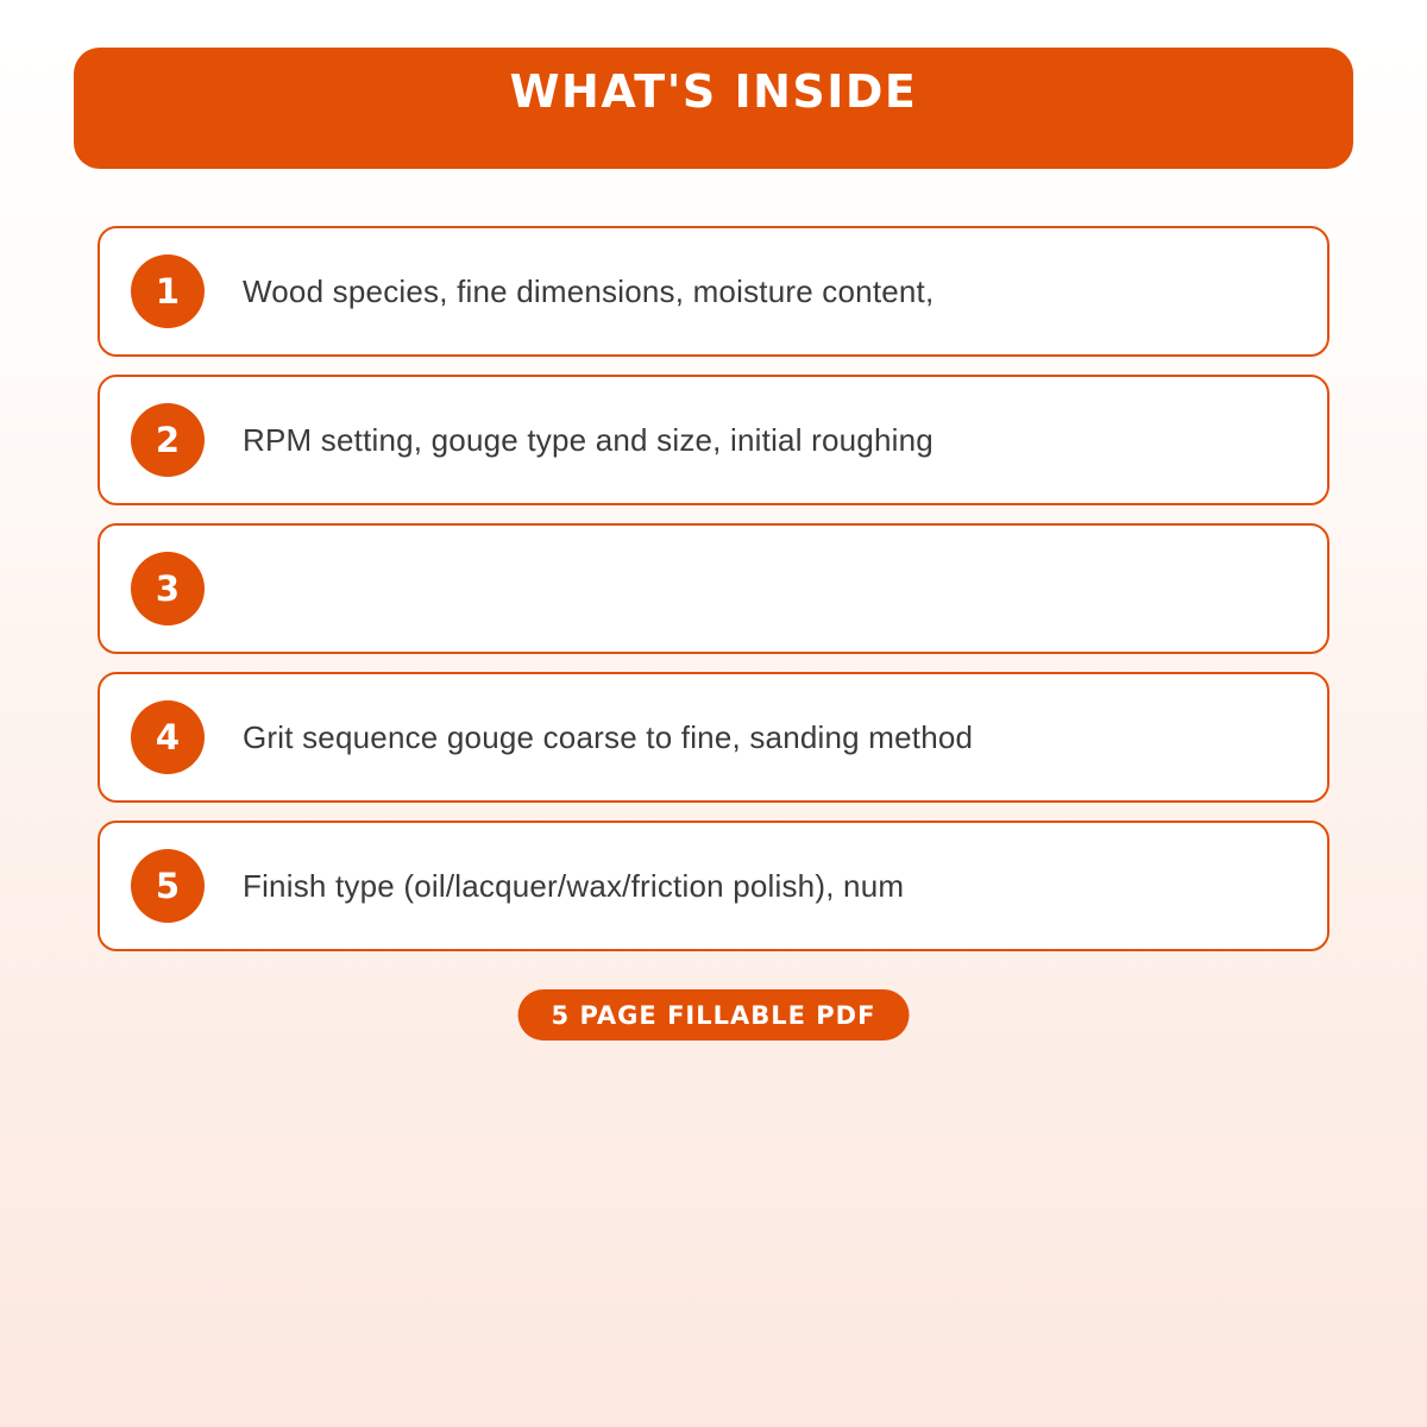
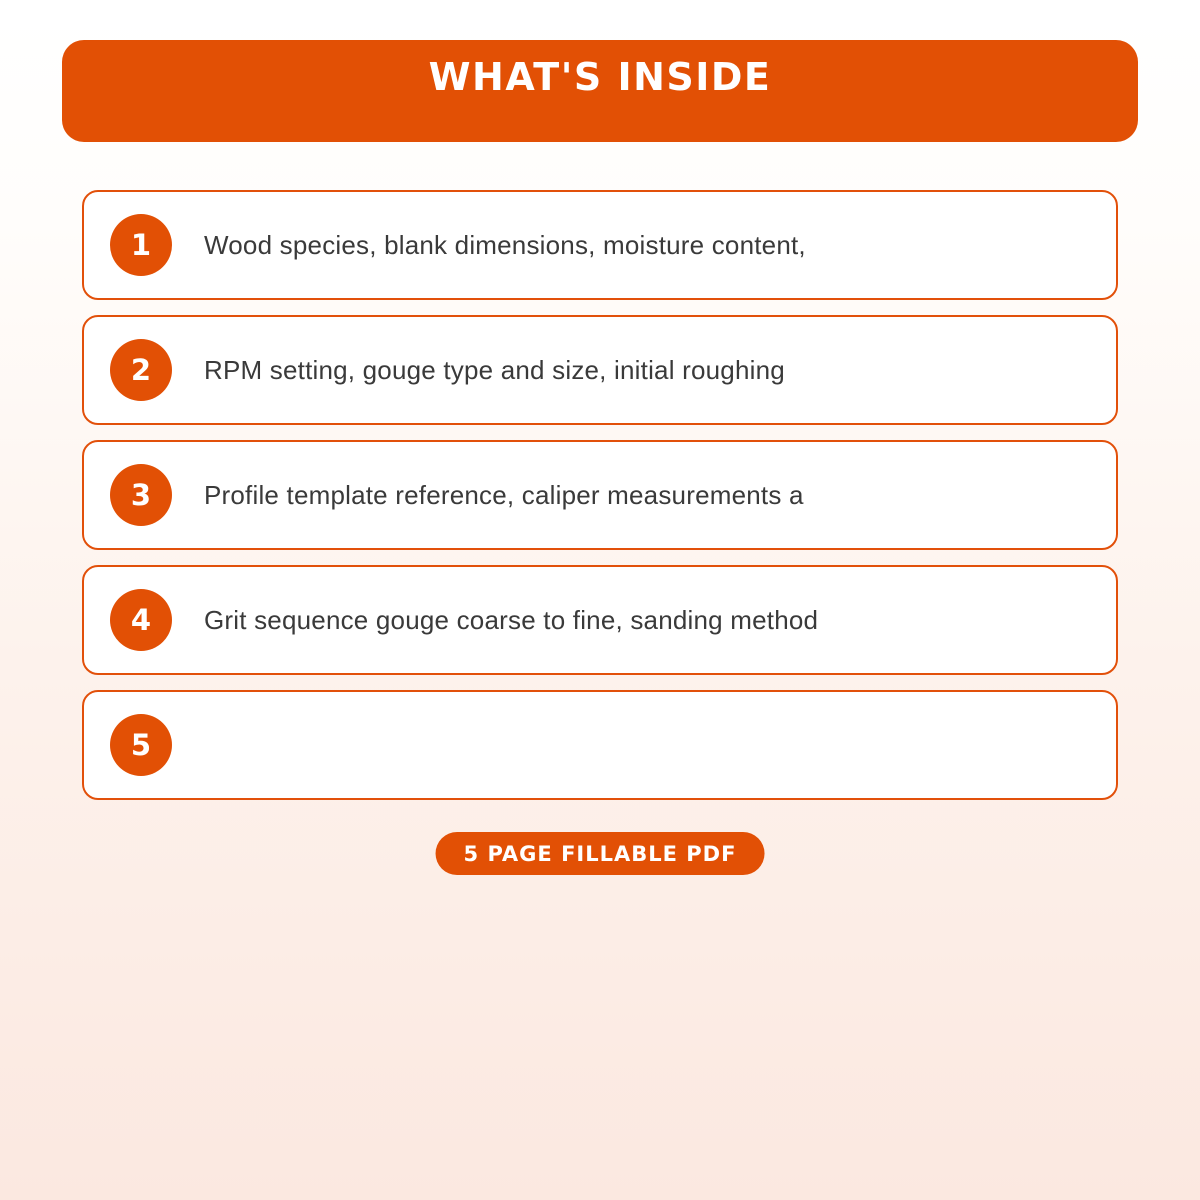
  WHAT'S INSIDE
  1
- Wood species, fine dimensions, moisture content,
+ Wood species, blank dimensions, moisture content,
  2
  RPM setting, gouge type and size, initial roughing
  3
+ Profile template reference, caliper measurements a
  4
  Grit sequence gouge coarse to fine, sanding method
  5
- Finish type (oil/lacquer/wax/friction polish), num
  5 PAGE FILLABLE PDF
